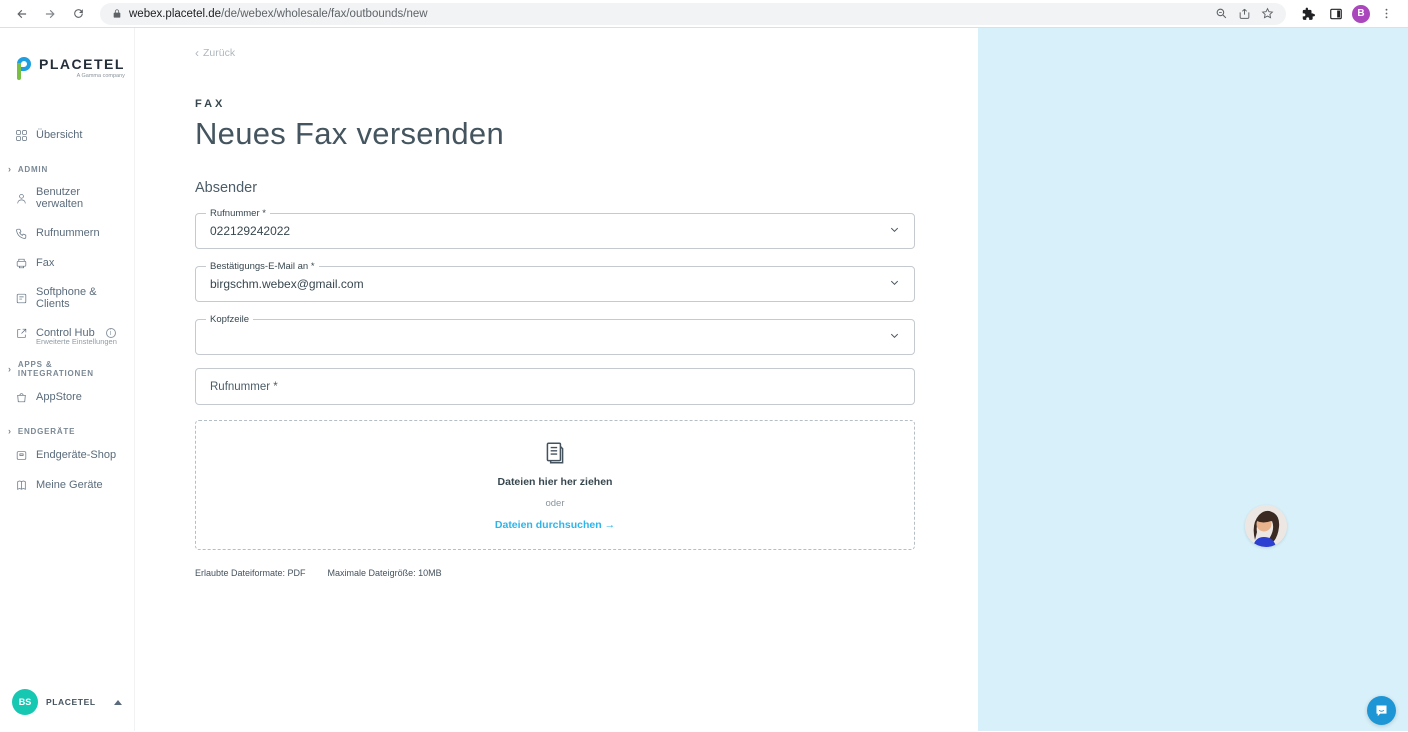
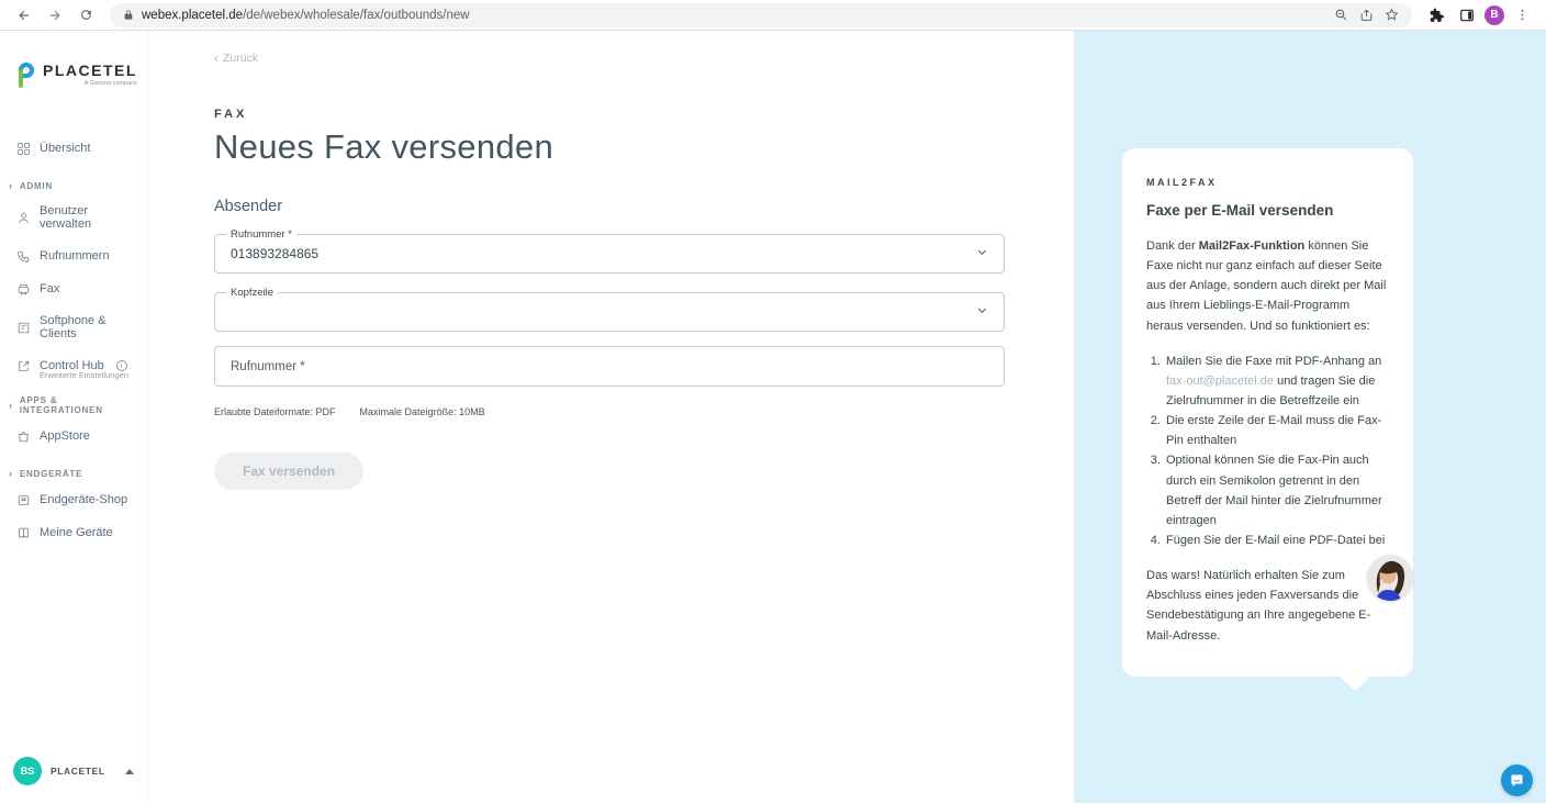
  webex.placetel.de/de/webex/wholesale/fax/outbounds/new
  B
  PLACETEL
  Übersicht
  ›
  ADMIN
  Benutzer verwalten
  Rufnummern
  Fax
  Softphone & Clients
  Control Hub
  Erweiterte Einstellungen
  ›
  APPS & INTEGRATIONEN
  AppStore
  ›
  ENDGERÄTE
  Endgeräte-Shop
  Meine Geräte
  BS
  PLACETEL
  ‹
  Zurück
  FAX
  Neues Fax versenden
  Absender
  Rufnummer *
- 022129242022
+ 013893284865
- Bestätigungs-E-Mail an *
- birgschm.webex@gmail.com
  Kopfzeile
  Rufnummer *
- Dateien hier her ziehen
- oder
- Dateien durchsuchen →
  Erlaubte Dateiformate: PDF
  Maximale Dateigröße: 10MB
+ Fax versenden
+ MAIL2FAX
+ Faxe per E-Mail versenden
+ Dank der Mail2Fax-Funktion können Sie Faxe nicht nur ganz einfach auf dieser Seite aus der Anlage, sondern auch direkt per Mail aus Ihrem Lieblings-E-Mail-Programm heraus versenden. Und so funktioniert es:
+ Mailen Sie die Faxe mit PDF-Anhang an fax-out@placetel.de und tragen Sie die Zielrufnummer in die Betreffzeile ein
+ Die erste Zeile der E-Mail muss die Fax-Pin enthalten
+ Optional können Sie die Fax-Pin auch durch ein Semikolon getrennt in den Betreff der Mail hinter die Zielrufnummer eintragen
+ Fügen Sie der E-Mail eine PDF-Datei bei
+ Das wars! Natürlich erhalten Sie zum Abschluss eines jeden Faxversands die Sendebestätigung an Ihre angegebene E-Mail-Adresse.
